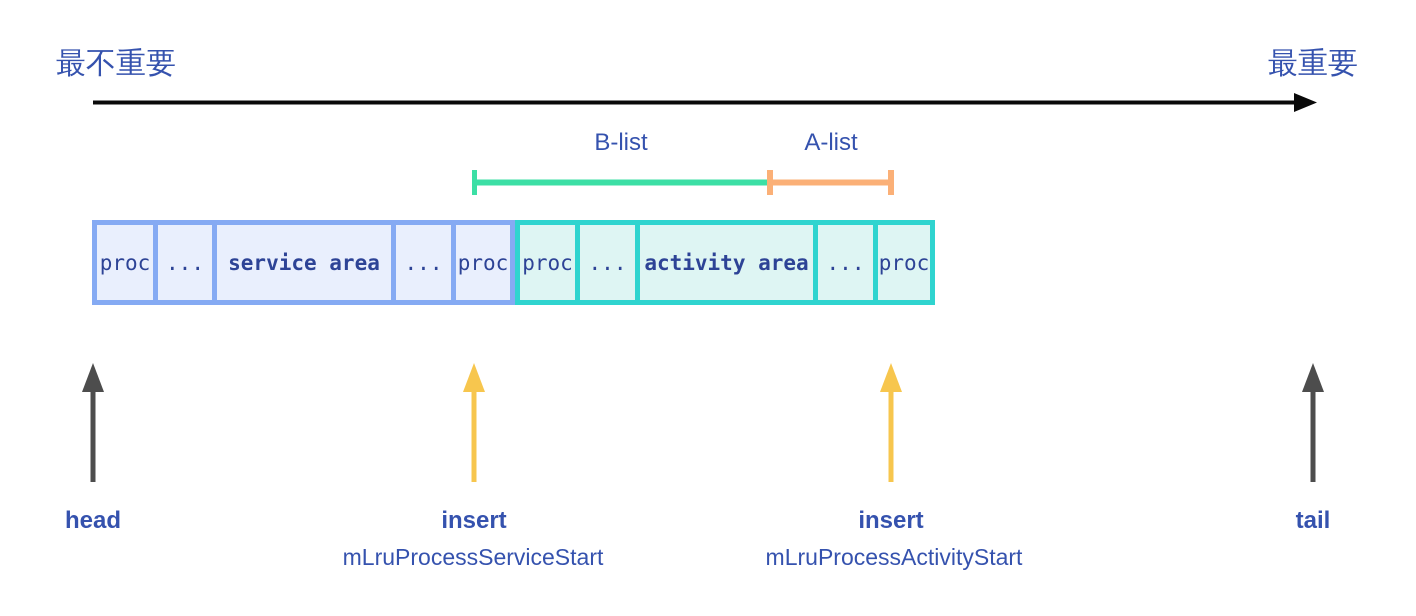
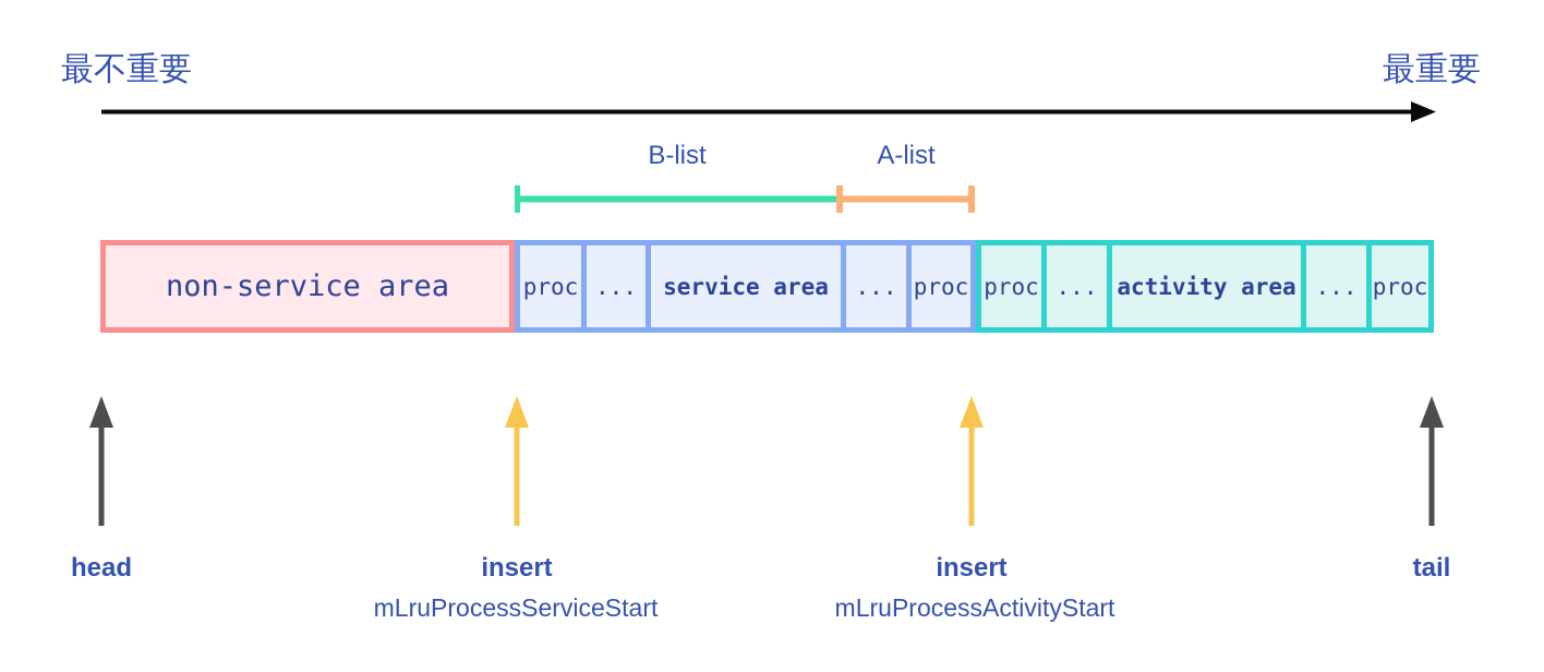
  最不重要
  最重要
  B-list
  A-list
+ non-service area
  proc
  ...
  service area
  ...
  proc
  proc
  ...
  activity area
  ...
  proc
  head
  insert
  insert
  tail
  mLruProcessServiceStart
  mLruProcessActivityStart
